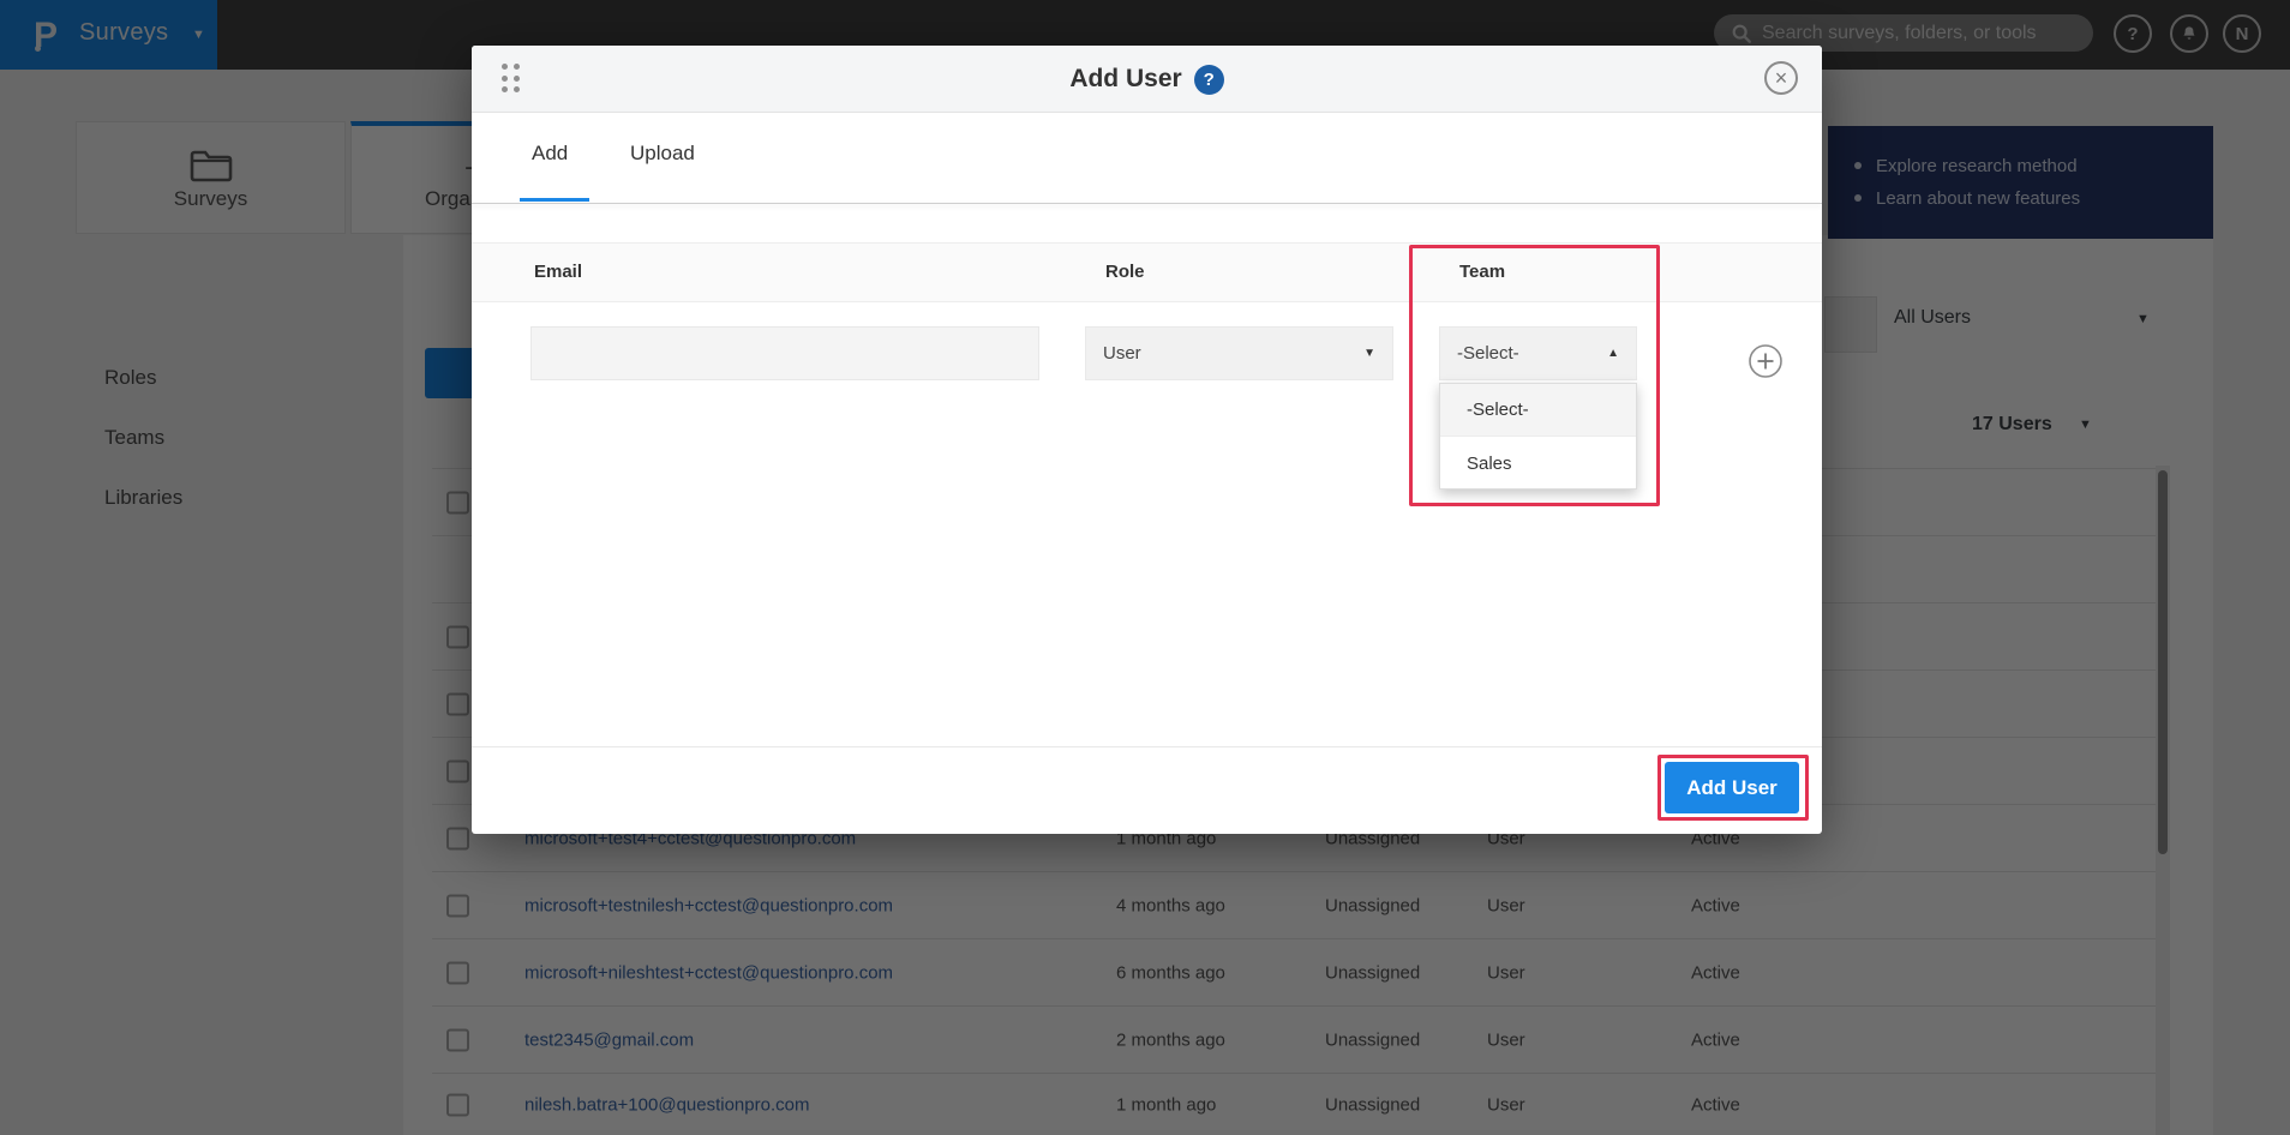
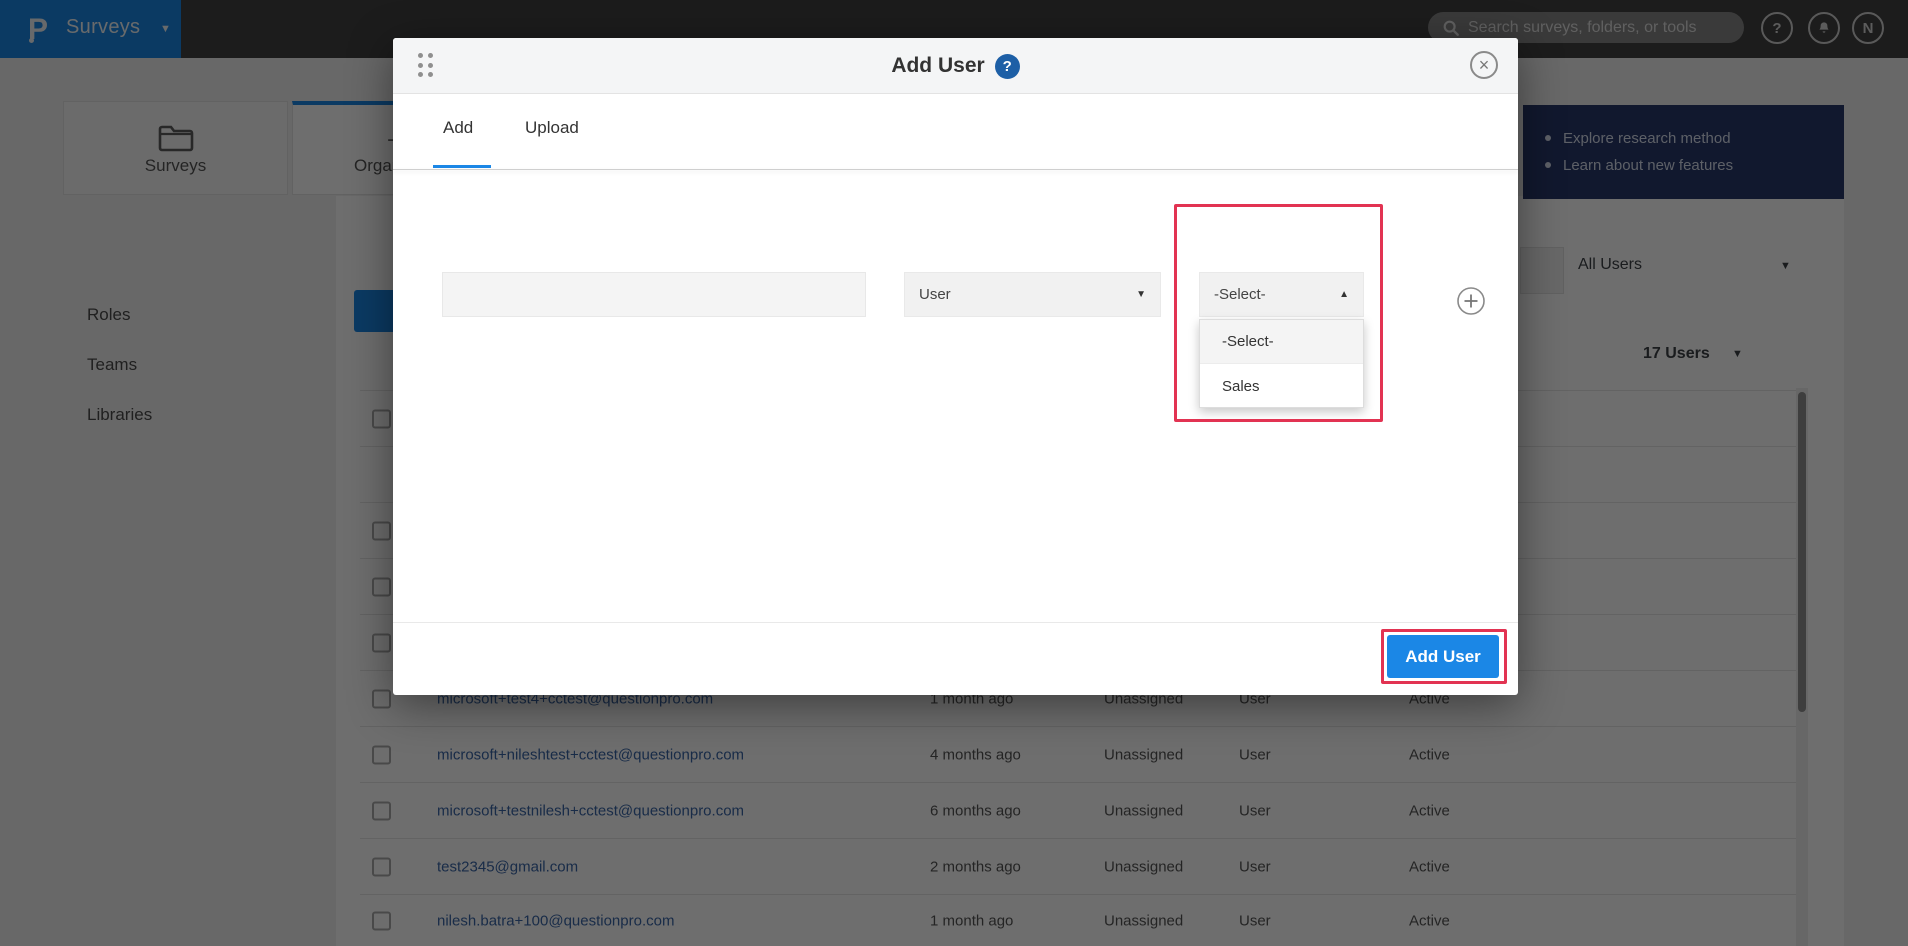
  P
  Surveys
  ▼
  Search surveys, folders, or tools
  ?
  N
  Surveys
  Explore research method
  Learn about new features
  Roles
  Teams
  Libraries
  All Users
  ▼
  17 Users
  ▼
  microsoft+test4+cctest@questionpro.com
  1 month ago
  Unassigned
  User
  Active
- microsoft+testnilesh+cctest@questionpro.com
+ microsoft+nileshtest+cctest@questionpro.com
  4 months ago
  Unassigned
  User
  Active
- microsoft+nileshtest+cctest@questionpro.com
+ microsoft+testnilesh+cctest@questionpro.com
  6 months ago
  Unassigned
  User
  Active
  test2345@gmail.com
  2 months ago
  Unassigned
  User
  Active
  nilesh.batra+100@questionpro.com
  1 month ago
  Unassigned
  User
  Active
  Add User
  ?
  ×
  Add
  Upload
- Email
- Role
- Team
  User
  ▼
  -Select-
  ▲
  -Select-
  Sales
  Add User
